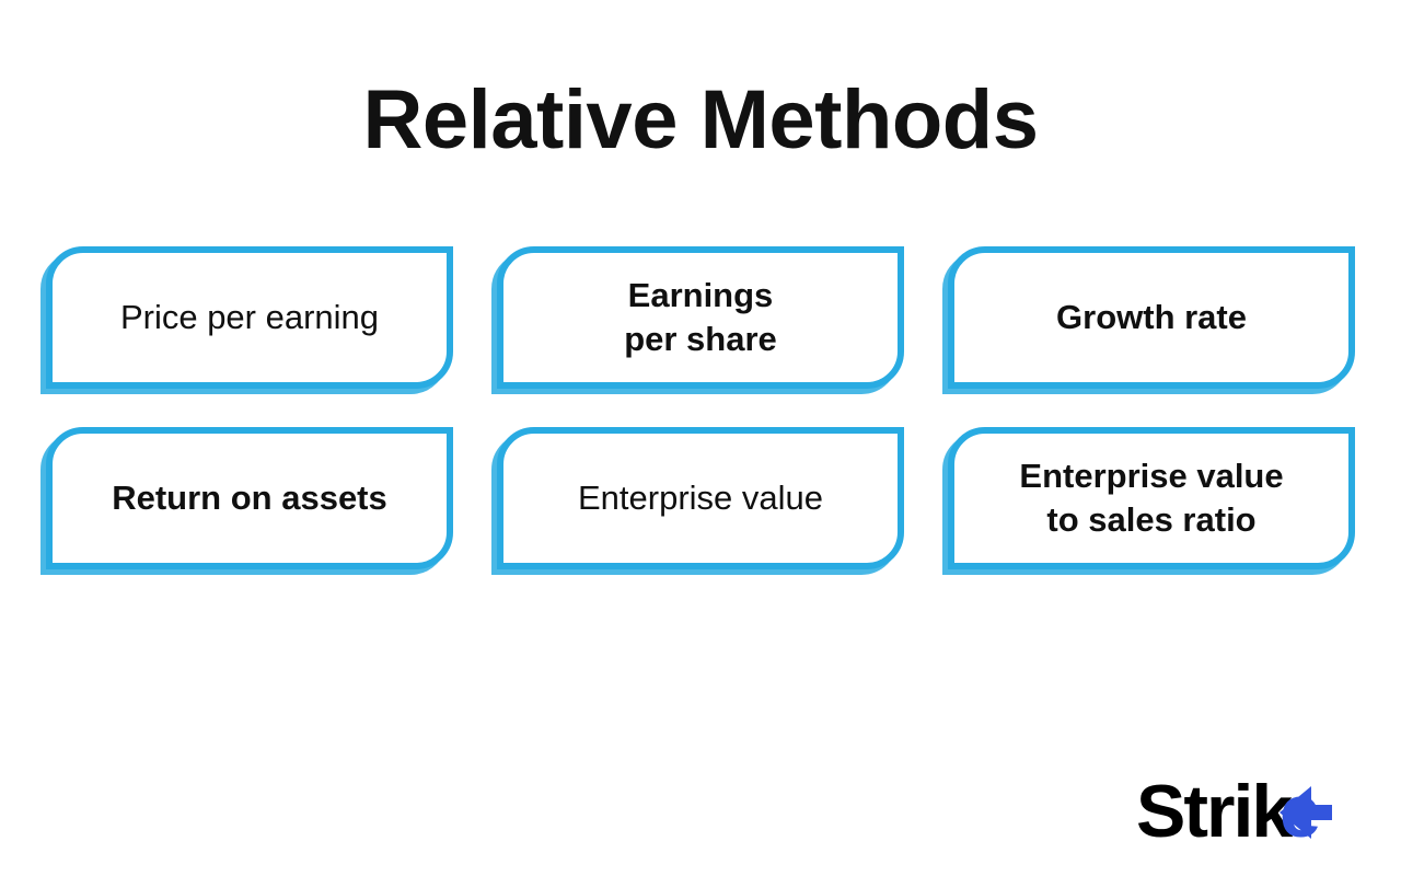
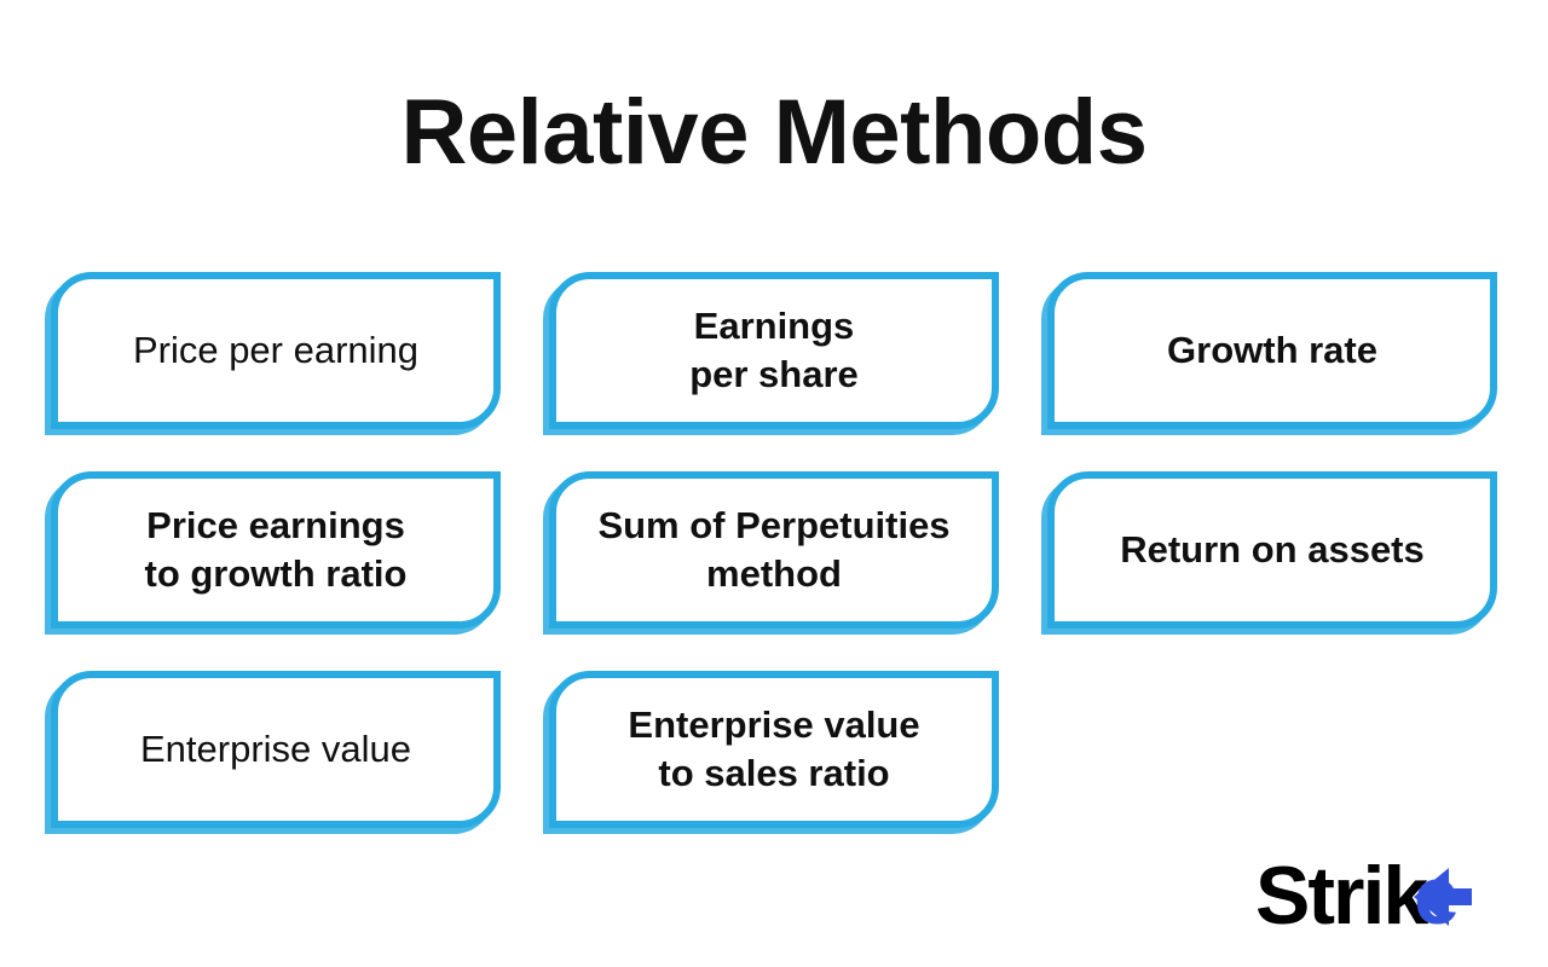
  Relative Methods
  Price per earning
  Earnings
  per share
  Growth rate
+ Price earnings
+ to growth ratio
+ Sum of Perpetuities
+ method
  Return on assets
  Enterprise value
  Enterprise value
  to sales ratio
  Strik
